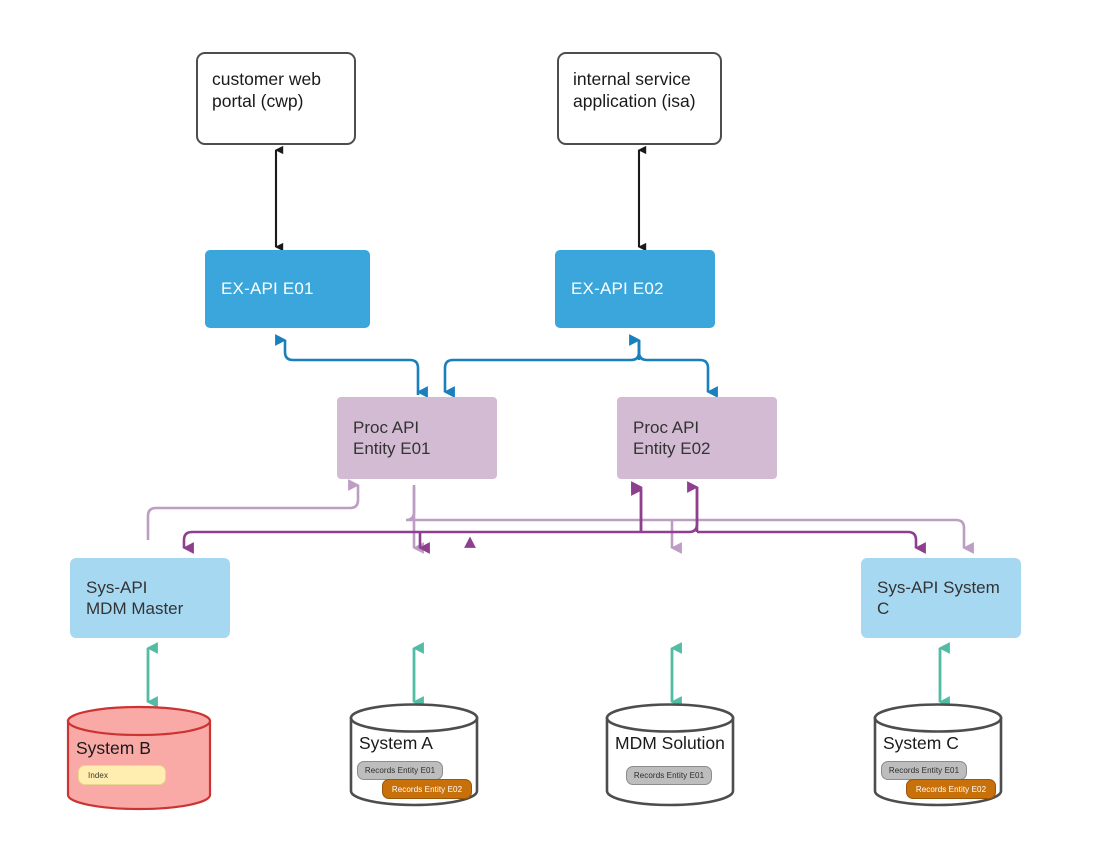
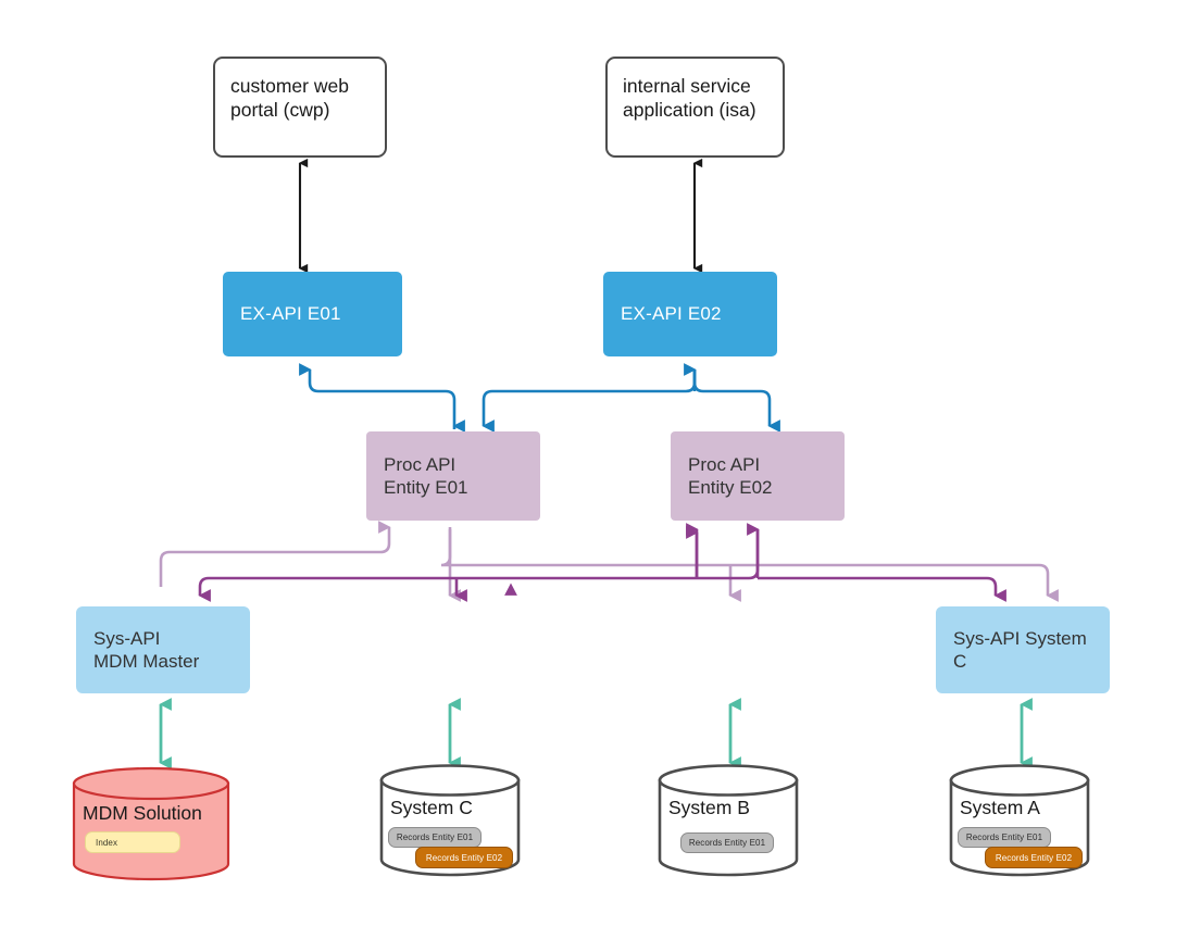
  customer web
  portal (cwp)
  internal service
  application (isa)
  EX-API E01
  EX-API E02
  Proc API
  Entity E01
  Proc API
  Entity E02
  Sys-API
  MDM Master
  Sys-API System C
- System B
+ MDM Solution
  Index
- System A
+ System C
  Records Entity E01
  Records Entity E02
- MDM Solution
+ System B
  Records Entity E01
- System C
+ System A
  Records Entity E01
  Records Entity E02
